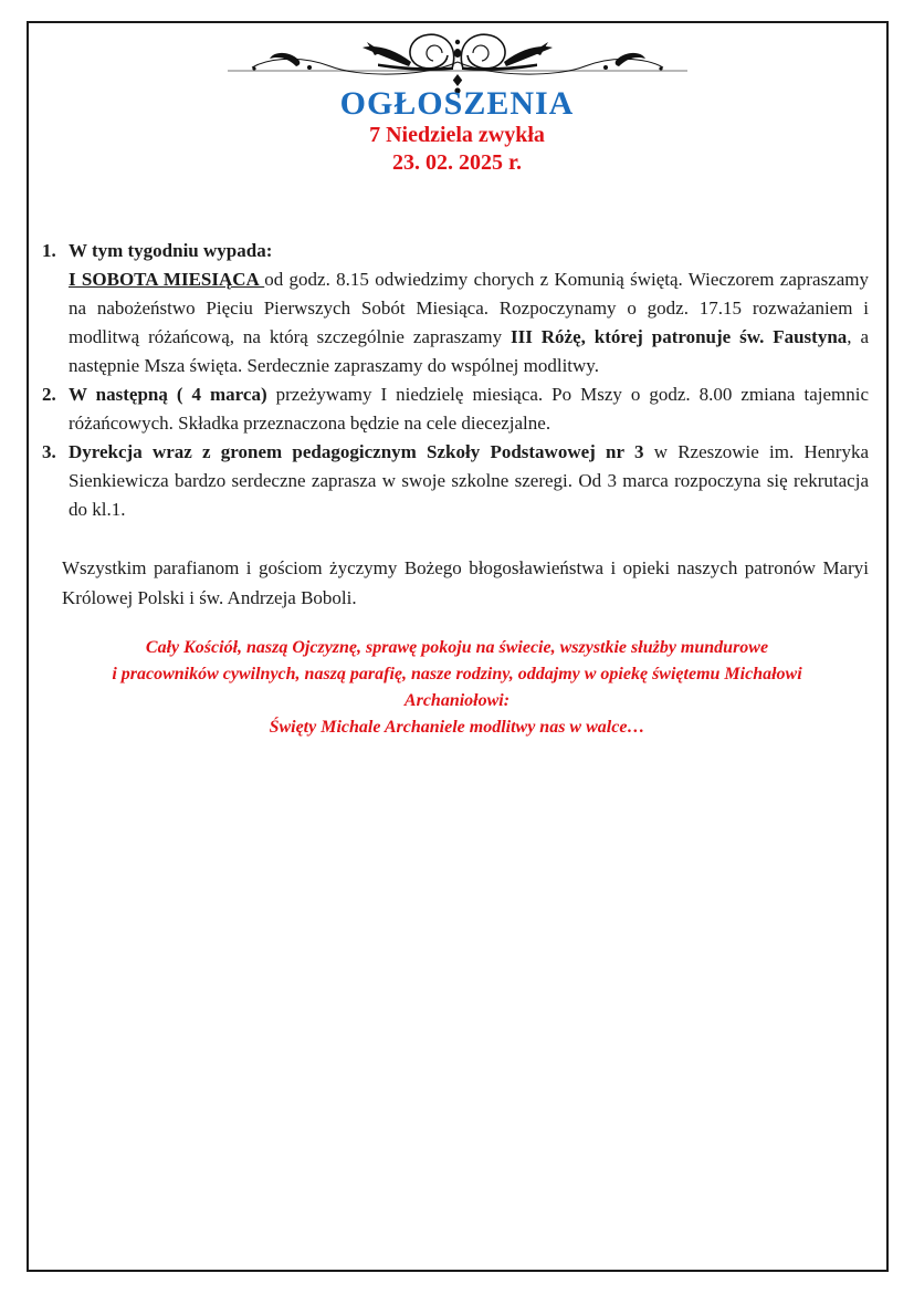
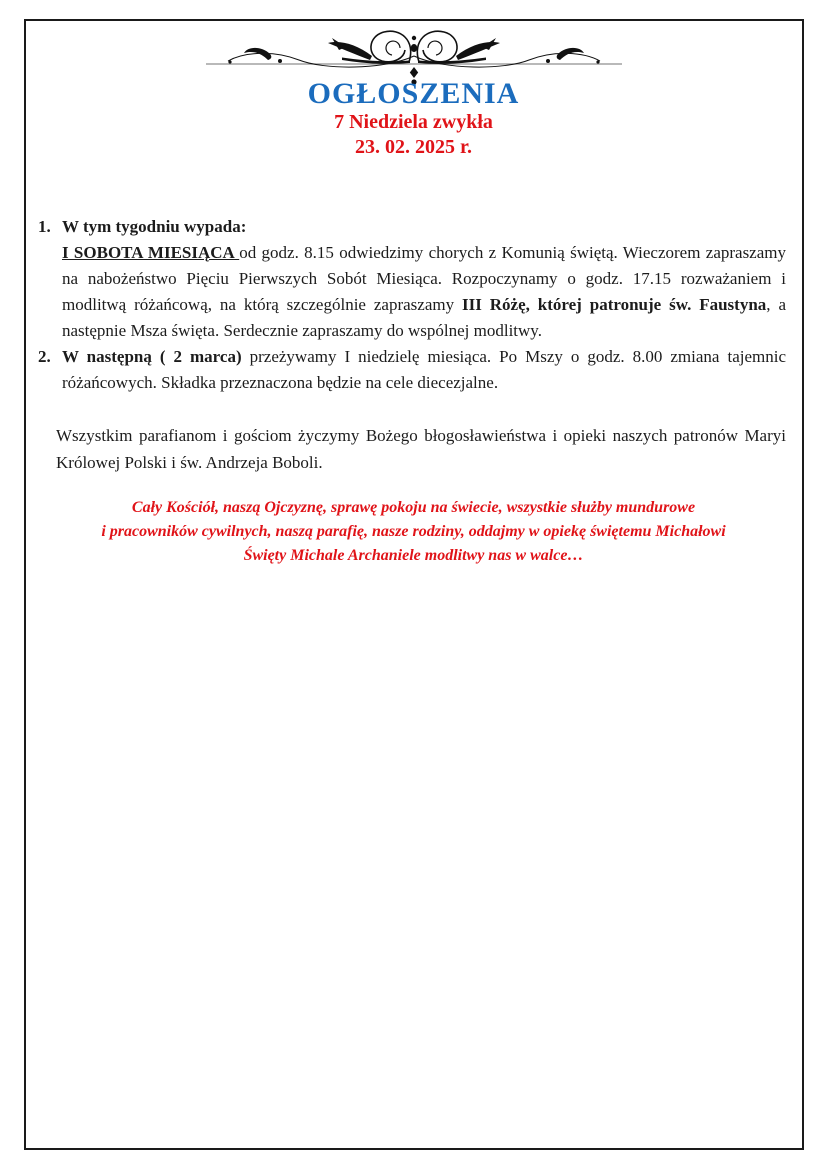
  OGŁOSZENIA
  7 Niedziela zwykła
  23. 02. 2025 r.
  1.
  W tym tygodniu wypada:
  I SOBOTA MIESIĄCA od godz. 8.15 odwiedzimy chorych z Komunią świętą. Wieczorem zapraszamy na nabożeństwo Pięciu Pierwszych Sobót Miesiąca. Rozpoczynamy o godz. 17.15 rozważaniem i modlitwą różańcową, na którą szczególnie zapraszamy III Różę, której patronuje św. Faustyna, a następnie Msza święta. Serdecznie zapraszamy do wspólnej modlitwy.
  2.
- W następną ( 4 marca) przeżywamy I niedzielę miesiąca. Po Mszy o godz. 8.00 zmiana tajemnic różańcowych. Składka przeznaczona będzie na cele diecezjalne.
+ W następną ( 2 marca) przeżywamy I niedzielę miesiąca. Po Mszy o godz. 8.00 zmiana tajemnic różańcowych. Składka przeznaczona będzie na cele diecezjalne.
- 3.
- Dyrekcja wraz z gronem pedagogicznym Szkoły Podstawowej nr 3 w Rzeszowie im. Henryka Sienkiewicza bardzo serdeczne zaprasza w swoje szkolne szeregi. Od 3 marca rozpoczyna się rekrutacja do kl.1.
  Wszystkim parafianom i gościom życzymy Bożego błogosławieństwa i opieki naszych patronów Maryi Królowej Polski i św. Andrzeja Boboli.
  Cały Kościół, naszą Ojczyznę, sprawę pokoju na świecie, wszystkie służby mundurowe
  i pracowników cywilnych, naszą parafię, nasze rodziny, oddajmy w opiekę świętemu Michałowi
- Archaniołowi:
  Święty Michale Archaniele modlitwy nas w walce…
